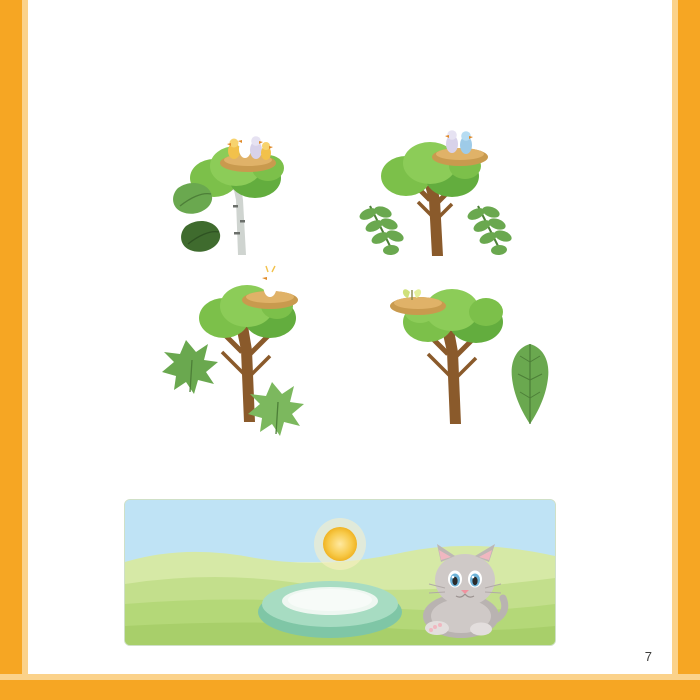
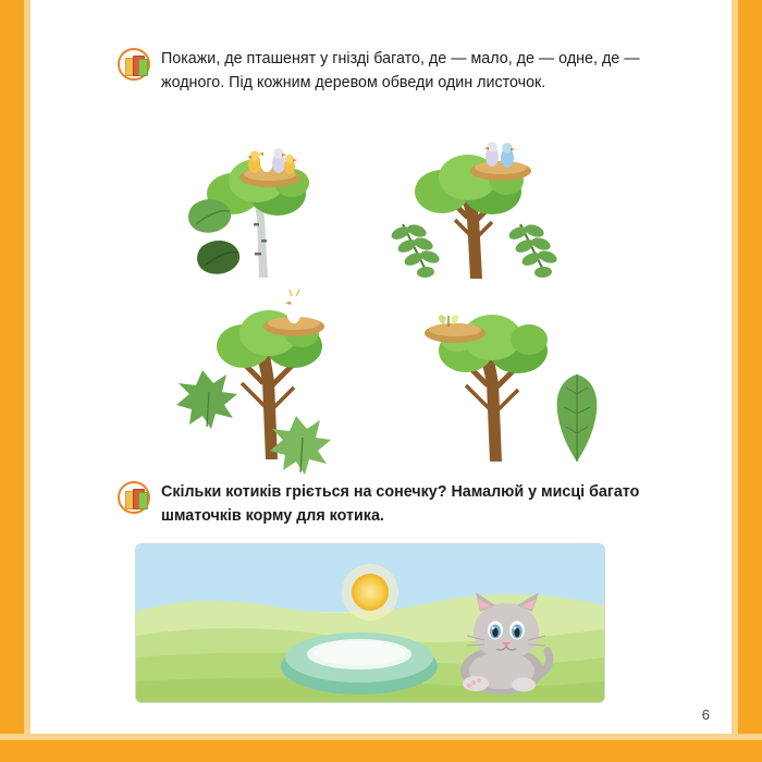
+ Покажи, де пташенят у гнізді багато, де — мало, де — одне, де — жодного. Під кожним деревом обведи один листочок.
+ Скільки котиків гріється на сонечку? Намалюй у мисці багато шматочків корму для котика.
- 7
+ 6
